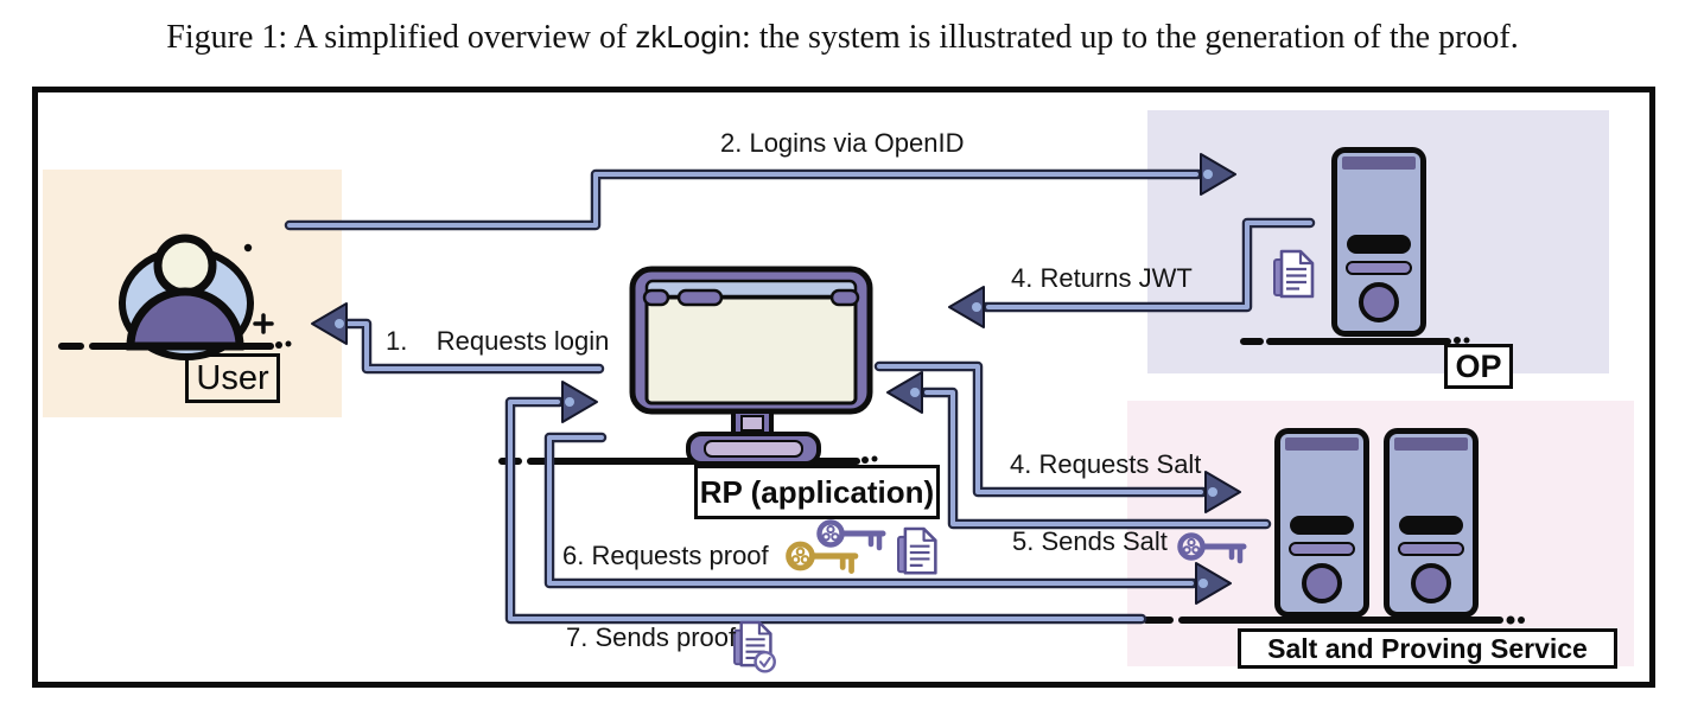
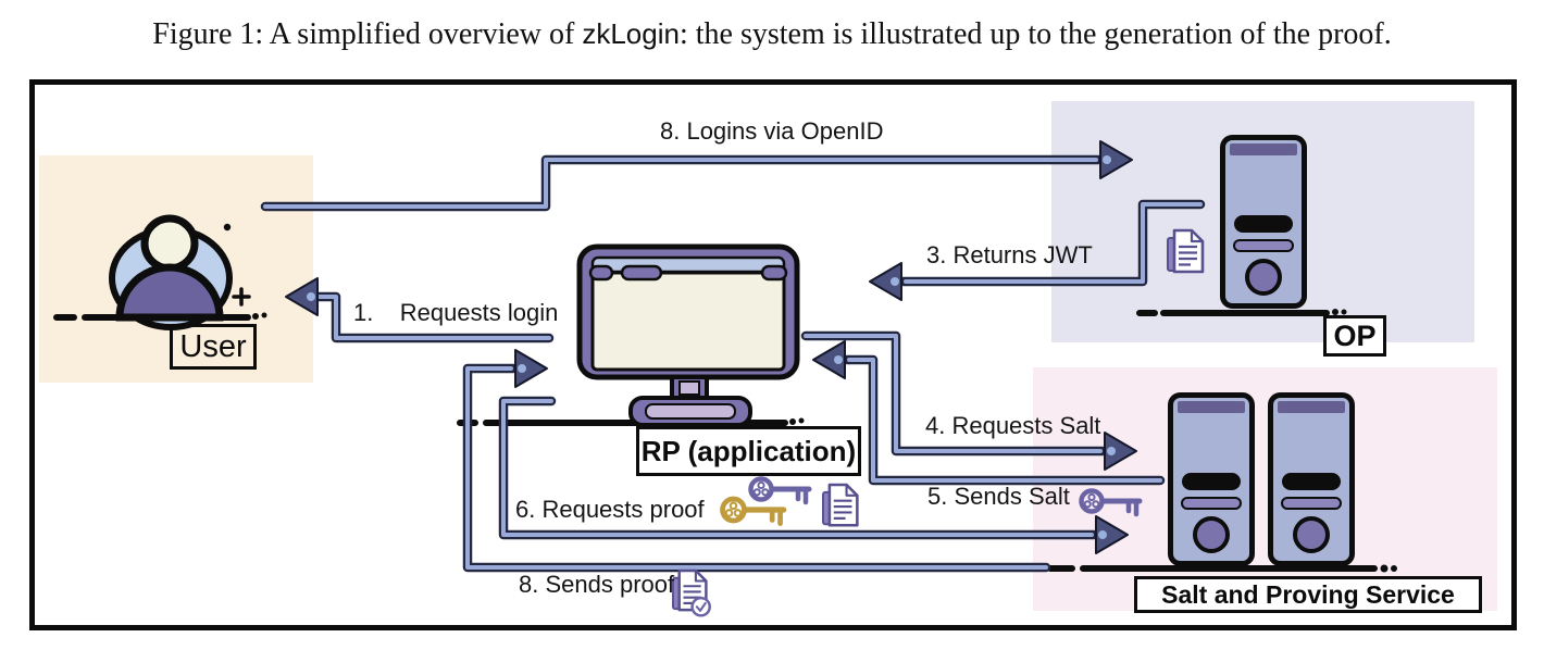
  Figure 1: A simplified overview of zkLogin: the system is illustrated up to the generation of the proof.
  User
  OP
  RP (application)
  Salt and Proving Service
  1. Requests login
- 2. Logins via OpenID
+ 8. Logins via OpenID
- 4. Returns JWT
+ 3. Returns JWT
  4. Requests Salt
  5. Sends Salt
  6. Requests proof
- 7. Sends proof
+ 8. Sends proof
